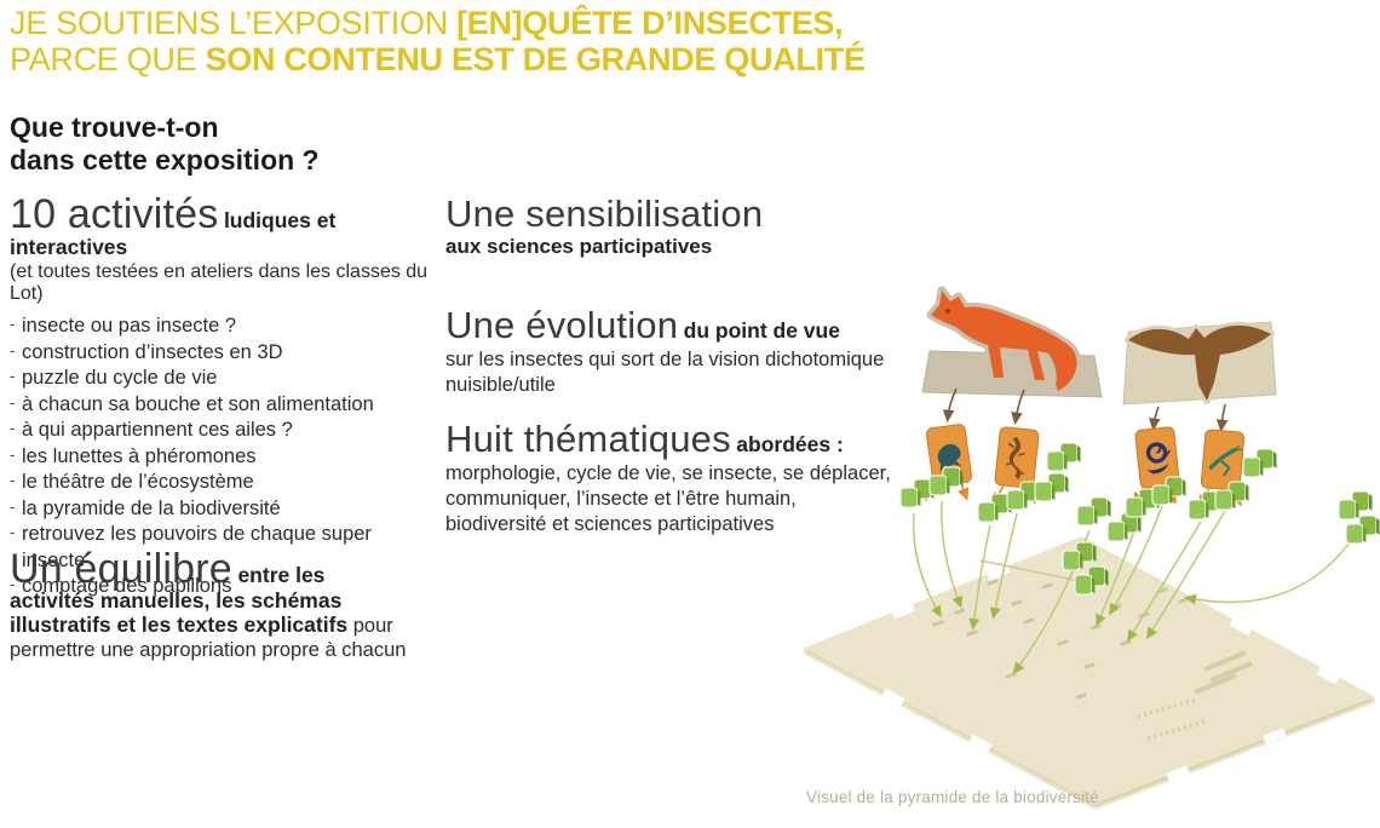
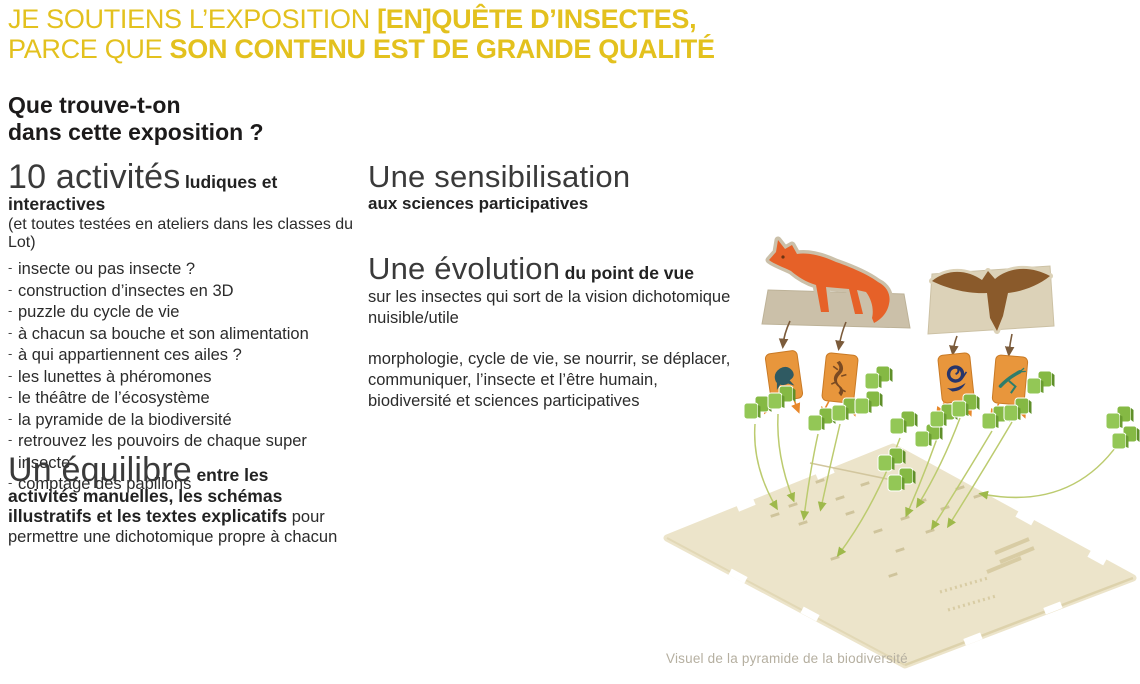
  JE SOUTIENS L’EXPOSITION [EN]QUÊTE D’INSECTES,
  PARCE QUE SON CONTENU EST DE GRANDE QUALITÉ
  Que trouve-t-on
  dans cette exposition ?
  10 activités ludiques et interactives
  (et toutes testées en ateliers dans les classes du Lot)
  insecte ou pas insecte ?
  construction d’insectes en 3D
  puzzle du cycle de vie
  à chacun sa bouche et son alimentation
  à qui appartiennent ces ailes ?
  les lunettes à phéromones
  le théâtre de l’écosystème
  la pyramide de la biodiversité
  retrouvez les pouvoirs de chaque super insecte
  comptage des papillons
- Un équilibre entre les activités manuelles, les schémas illustratifs et les textes explicatifs pour permettre une appropriation propre à chacun
+ Un équilibre entre les activités manuelles, les schémas illustratifs et les textes explicatifs pour permettre une dichotomique propre à chacun
  Une sensibilisation
  aux sciences participatives
  Une évolution du point de vue
  sur les insectes qui sort de la vision dichotomique nuisible/utile
- Huit thématiques abordées :
- morphologie, cycle de vie, se insecte, se déplacer, communiquer, l’insecte et l’être humain, biodiversité et sciences participatives
+ morphologie, cycle de vie, se nourrir, se déplacer, communiquer, l’insecte et l’être humain, biodiversité et sciences participatives
  Visuel de la pyramide de la biodiversité
